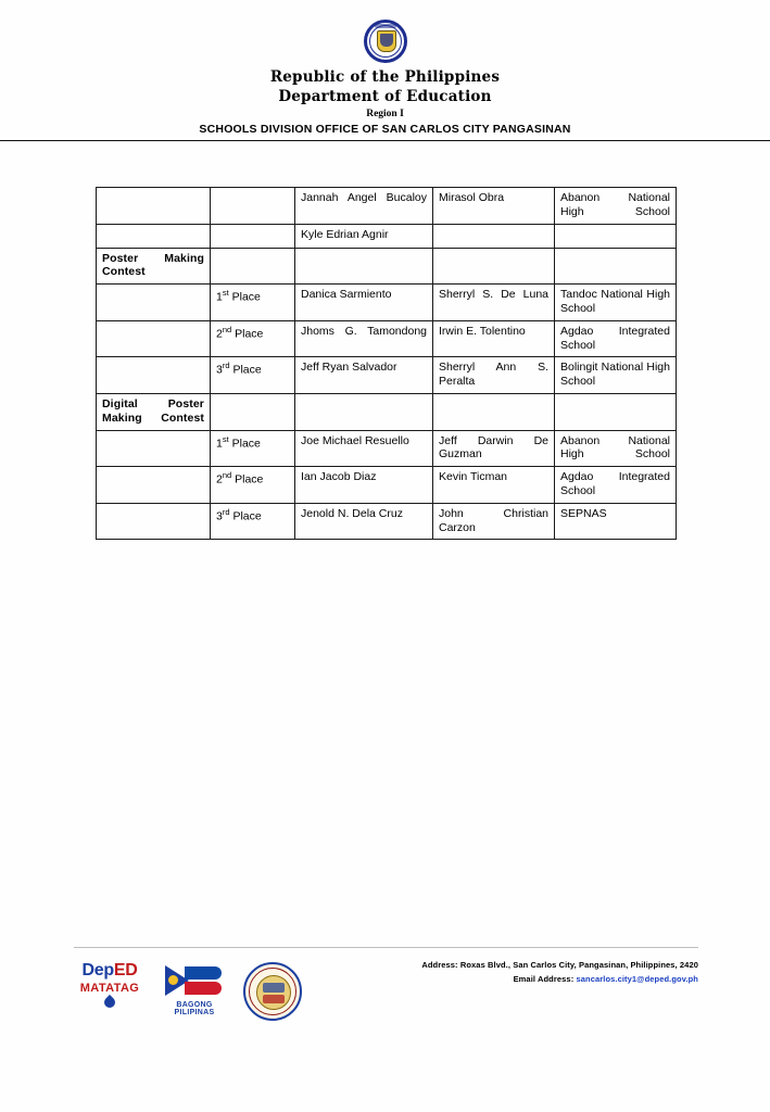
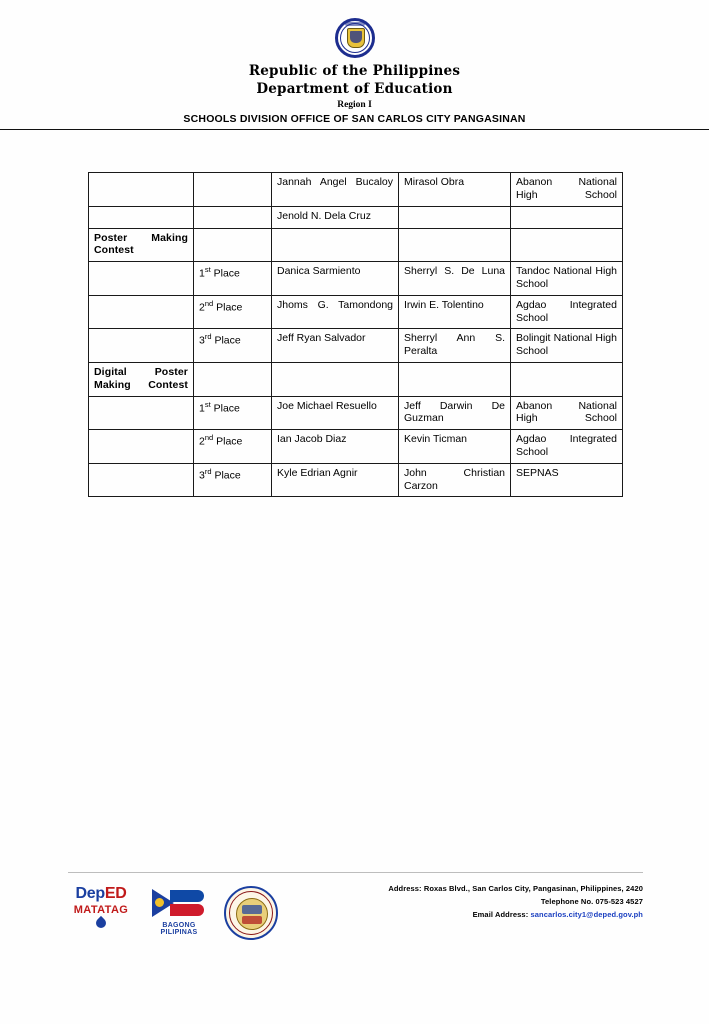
  Republic of the Philippines
  Department of Education
  Region I
  SCHOOLS DIVISION OFFICE OF SAN CARLOS CITY PANGASINAN
  		Jannah Angel Bucaloy	Mirasol Obra	Abanon National High School
- 		Kyle Edrian Agnir
+ 		Jenold N. Dela Cruz
  Poster Making Contest
  	1st Place	Danica Sarmiento	Sherryl S. De Luna	Tandoc National High School
  	2nd Place	Jhoms G. Tamondong	Irwin E. Tolentino	Agdao Integrated School
  	3rd Place	Jeff Ryan Salvador	Sherryl Ann S. Peralta	Bolingit National High School
  Digital Poster Making Contest
  	1st Place	Joe Michael Resuello	Jeff Darwin De Guzman	Abanon National High School
  	2nd Place	Ian Jacob Diaz	Kevin Ticman	Agdao Integrated School
- 	3rd Place	Jenold N. Dela Cruz	John Christian Carzon	SEPNAS
+ 	3rd Place	Kyle Edrian Agnir	John Christian Carzon	SEPNAS
  DepED
  MATATAG
  Address: Roxas Blvd., San Carlos City, Pangasinan, Philippines, 2420
+ Telephone No. 075-523 4527
  Email Address: sancarlos.city1@deped.gov.ph
